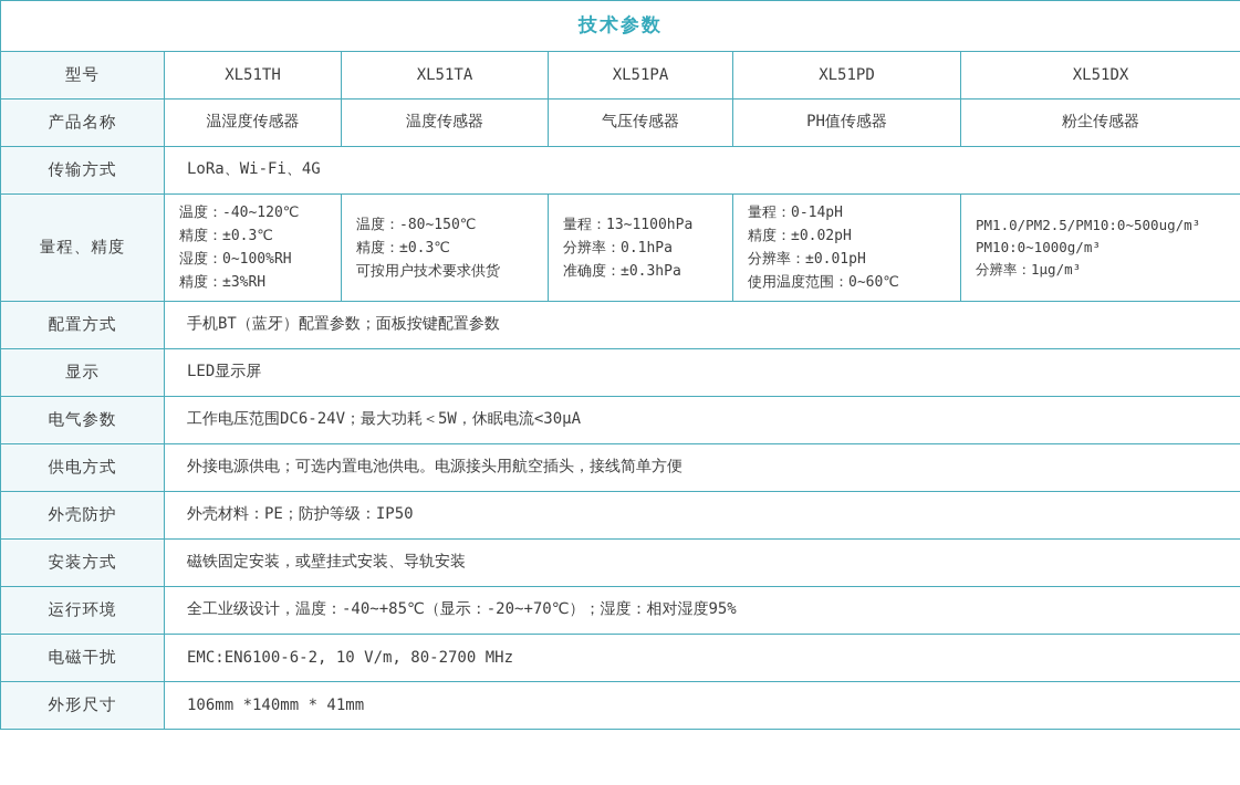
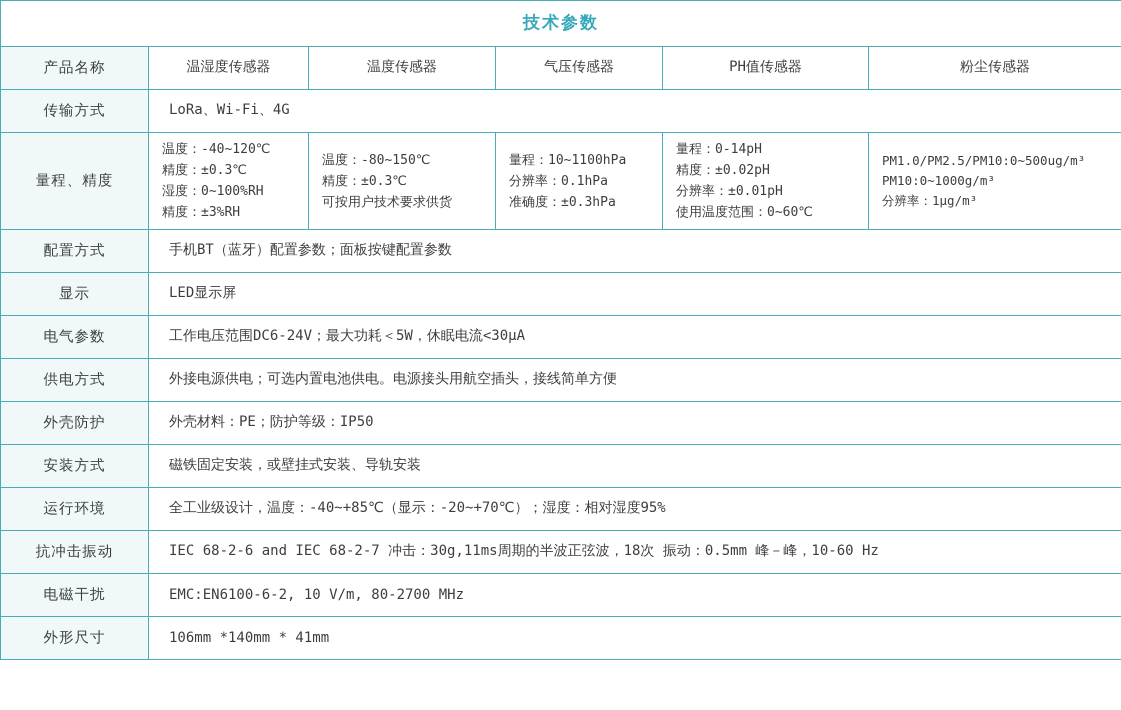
  技术参数
- 型号	XL51TH	XL51TA	XL51PA	XL51PD	XL51DX
  产品名称	温湿度传感器	温度传感器	气压传感器	PH值传感器	粉尘传感器
  传输方式	LoRa、Wi-Fi、4G
- 量程、精度	温度：-40~120℃ 精度：±0.3℃ 湿度：0~100%RH 精度：±3%RH	温度：-80~150℃ 精度：±0.3℃ 可按用户技术要求供货	量程：13~1100hPa 分辨率：0.1hPa 准确度：±0.3hPa	量程：0-14pH 精度：±0.02pH 分辨率：±0.01pH 使用温度范围：0~60℃	PM1.0/PM2.5/PM10:0~500ug/m³ PM10:0~1000g/m³ 分辨率：1μg/m³
+ 量程、精度	温度：-40~120℃ 精度：±0.3℃ 湿度：0~100%RH 精度：±3%RH	温度：-80~150℃ 精度：±0.3℃ 可按用户技术要求供货	量程：10~1100hPa 分辨率：0.1hPa 准确度：±0.3hPa	量程：0-14pH 精度：±0.02pH 分辨率：±0.01pH 使用温度范围：0~60℃	PM1.0/PM2.5/PM10:0~500ug/m³ PM10:0~1000g/m³ 分辨率：1μg/m³
  配置方式	手机BT（蓝牙）配置参数；面板按键配置参数
  显示	LED显示屏
  电气参数	工作电压范围DC6-24V；最大功耗＜5W，休眠电流<30μA
  供电方式	外接电源供电；可选内置电池供电。电源接头用航空插头，接线简单方便
  外壳防护	外壳材料：PE；防护等级：IP50
  安装方式	磁铁固定安装，或壁挂式安装、导轨安装
  运行环境	全工业级设计，温度：-40~+85℃（显示：-20~+70℃）；湿度：相对湿度95%
+ 抗冲击振动	IEC 68-2-6 and IEC 68-2-7 冲击：30g,11ms周期的半波正弦波，18次 振动：0.5mm 峰－峰，10-60 Hz
  电磁干扰	EMC:EN6100-6-2, 10 V/m, 80-2700 MHz
  外形尺寸	106mm *140mm * 41mm
